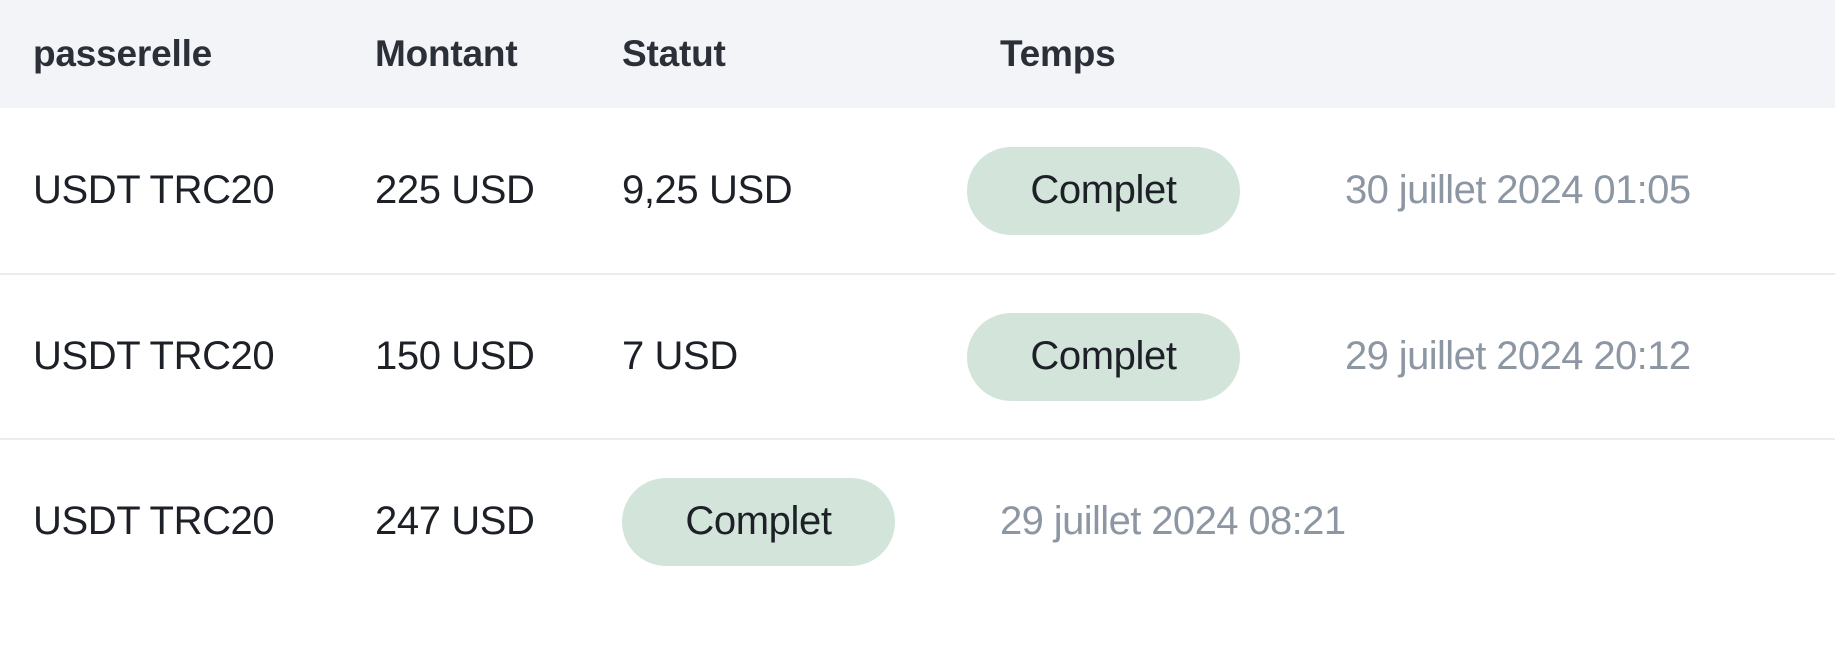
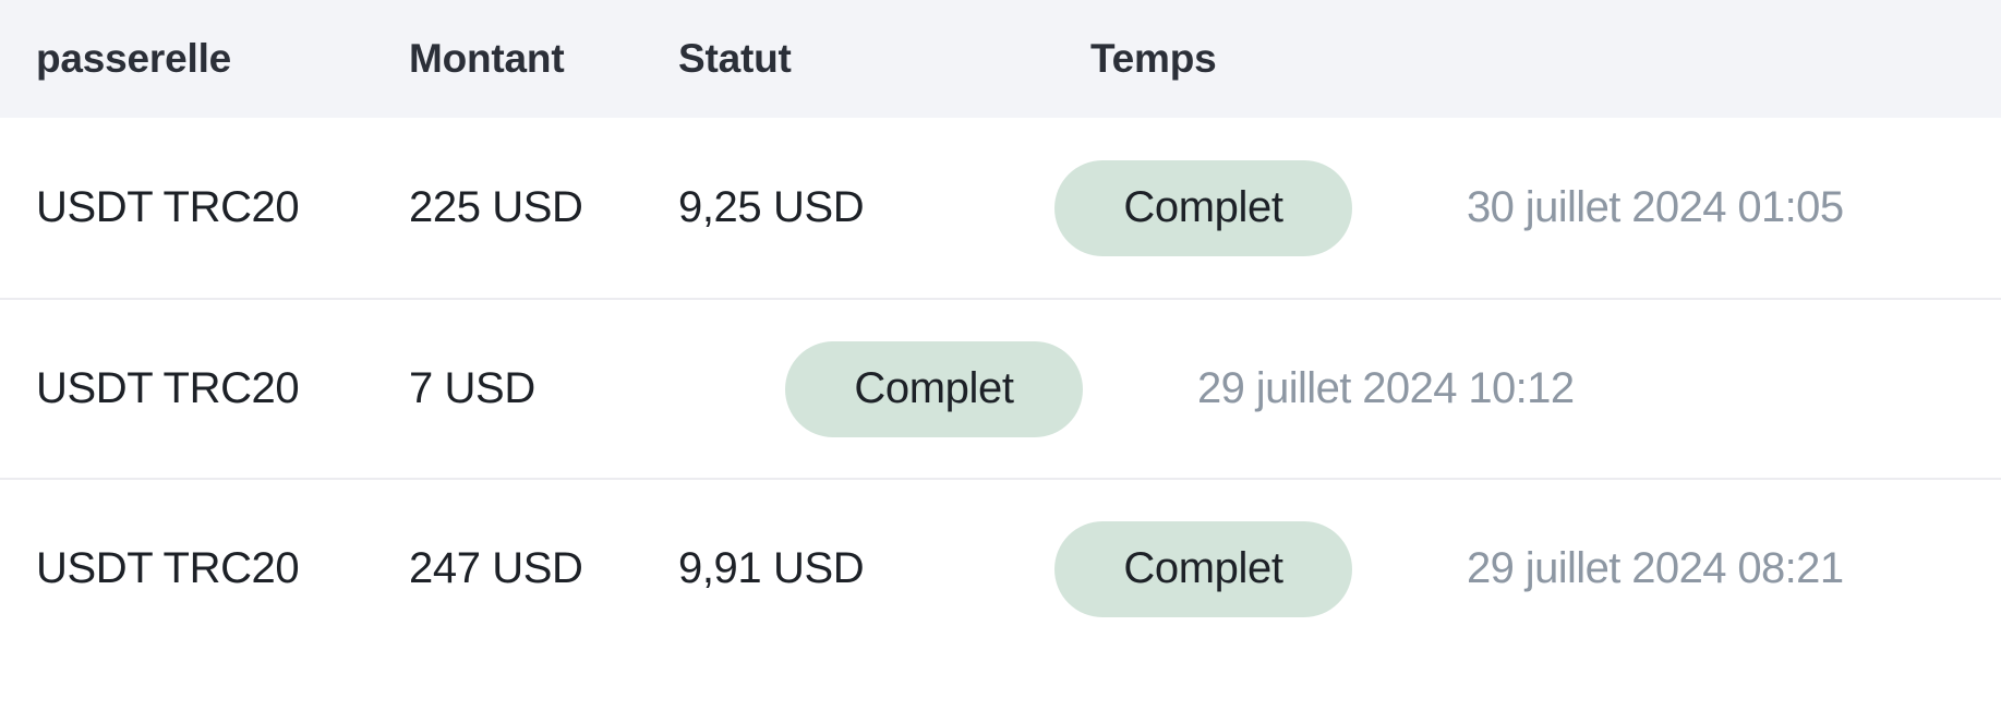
  passerelle
  Montant
  Statut
  Temps
  USDT TRC20
  225 USD
  9,25 USD
  Complet
  30 juillet 2024 01:05
  USDT TRC20
- 150 USD
  7 USD
  Complet
- 29 juillet 2024 20:12
+ 29 juillet 2024 10:12
  USDT TRC20
  247 USD
+ 9,91 USD
  Complet
  29 juillet 2024 08:21
